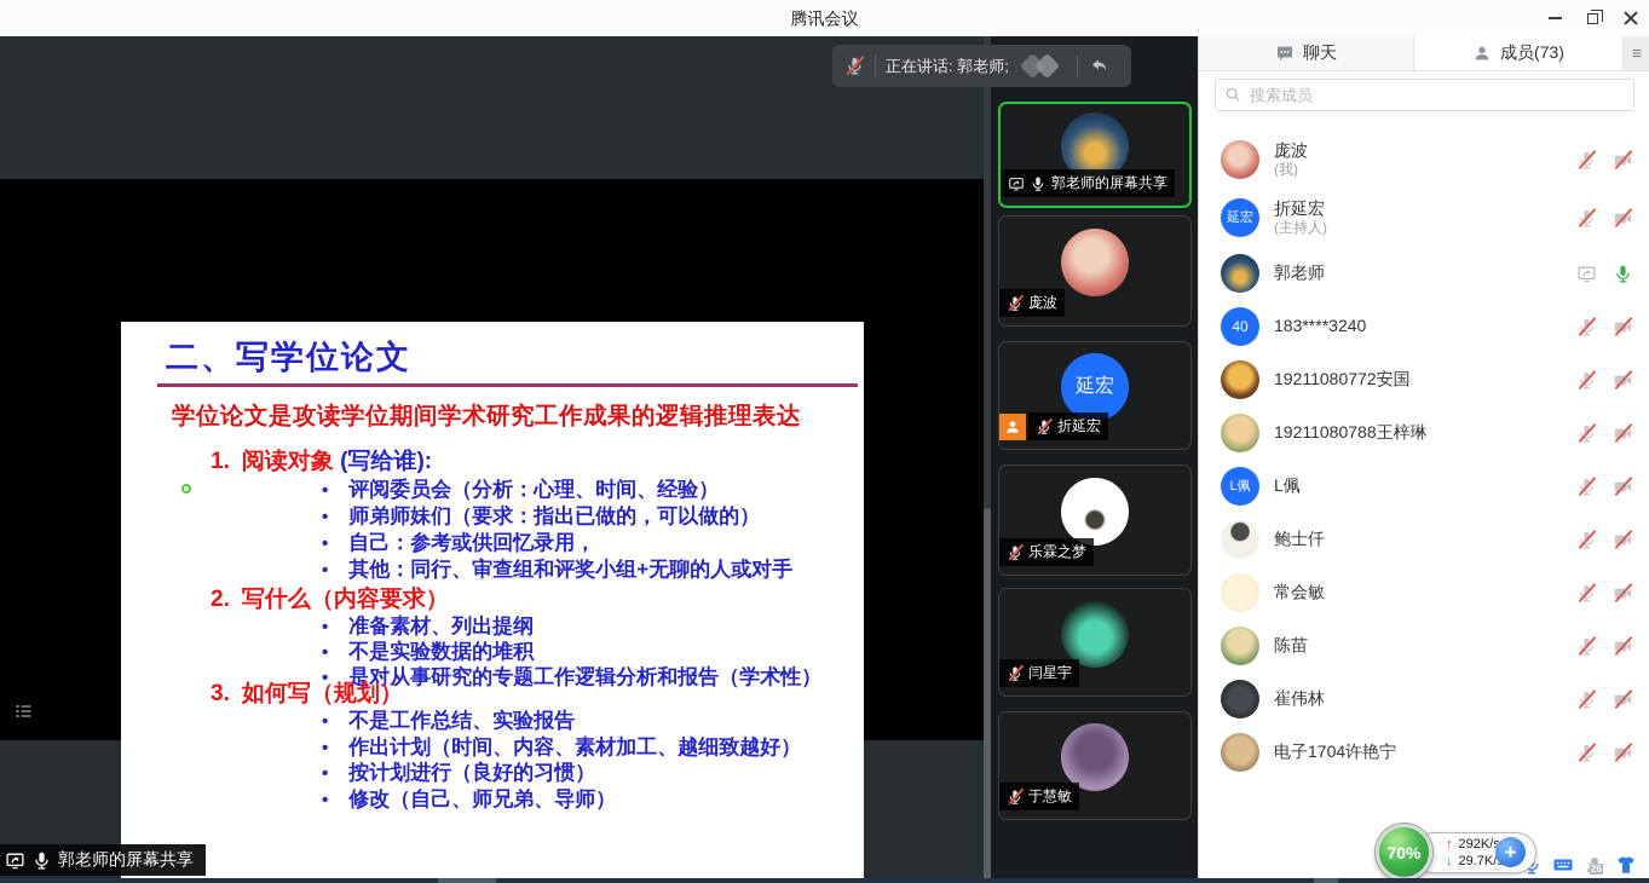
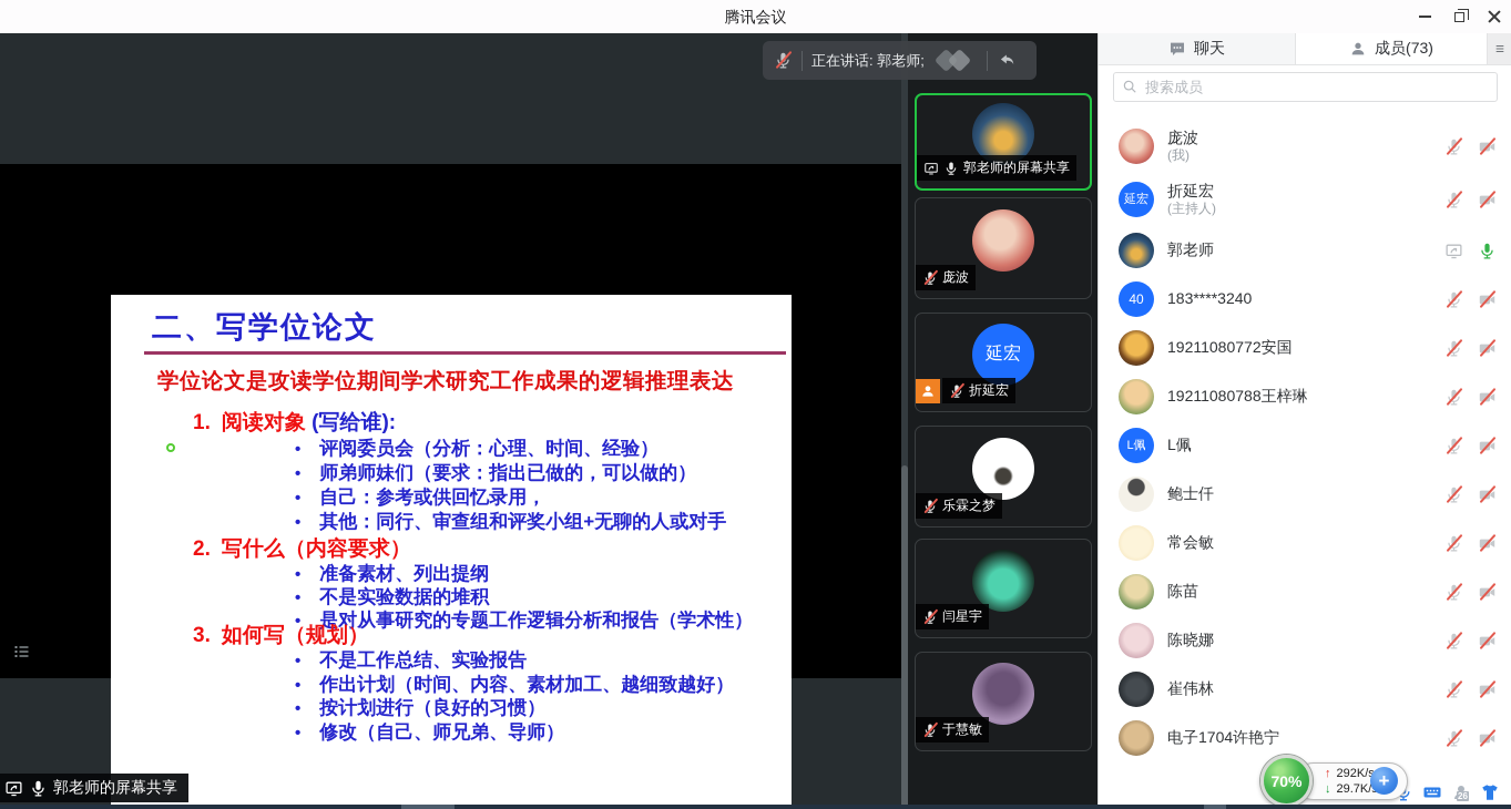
  腾讯会议
  二、写学位论文
  学位论文是攻读学位期间学术研究工作成果的逻辑推理表达
  1. 阅读对象 (写给谁):
  评阅委员会（分析：心理、时间、经验）
  师弟师妹们（要求：指出已做的，可以做的）
  自己：参考或供回忆录用，
  其他：同行、审查组和评奖小组+无聊的人或对手
  2. 写什么（内容要求）
  准备素材、列出提纲
  不是实验数据的堆积
  是对从事研究的专题工作逻辑分析和报告（学术性）
  3. 如何写（规划）
  不是工作总结、实验报告
  作出计划（时间、内容、素材加工、越细致越好）
  按计划进行（良好的习惯）
  修改（自己、师兄弟、导师）
  郭老师的屏幕共享
  正在讲话: 郭老师;
  郭老师的屏幕共享
  庞波
  延宏
  折延宏
  乐霖之梦
  闫星宇
  于慧敏
  聊天
  成员(73)
  搜索成员
  庞波
  (我)
  延宏
  折延宏
  (主持人)
  郭老师
  40
  183****3240
  19211080772安国
  19211080788王梓琳
  L佩
  L佩
  鲍士仟
  常会敏
  陈苗
+ 陈晓娜
  崔伟林
  电子1704许艳宁
  ↑
  292K/
  ↓
  29.7K/
  70%
  +
  26
